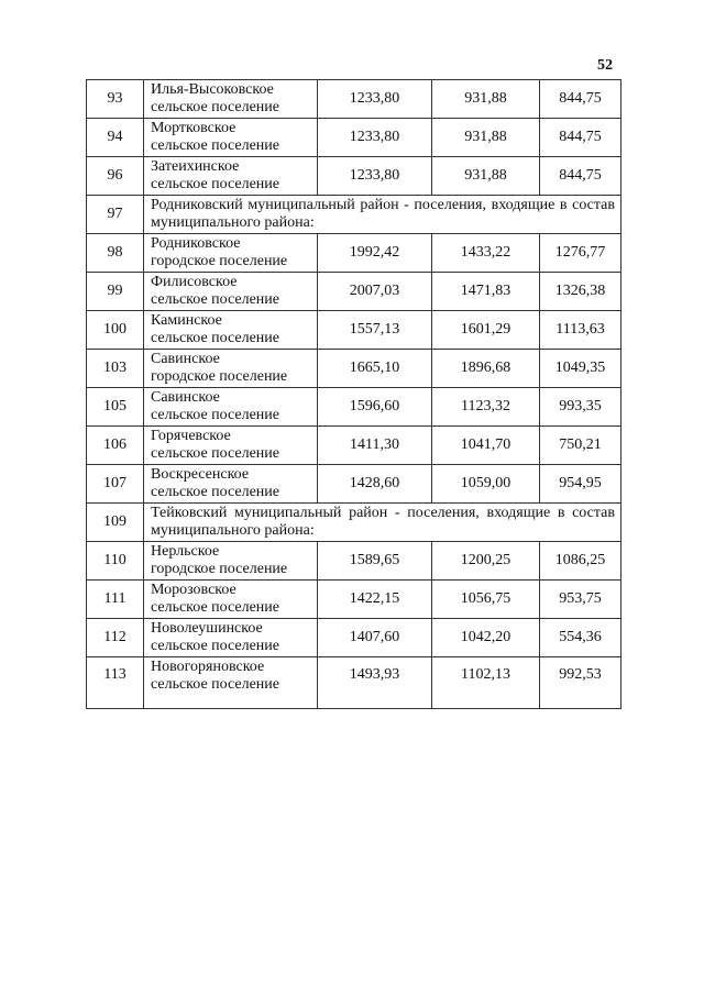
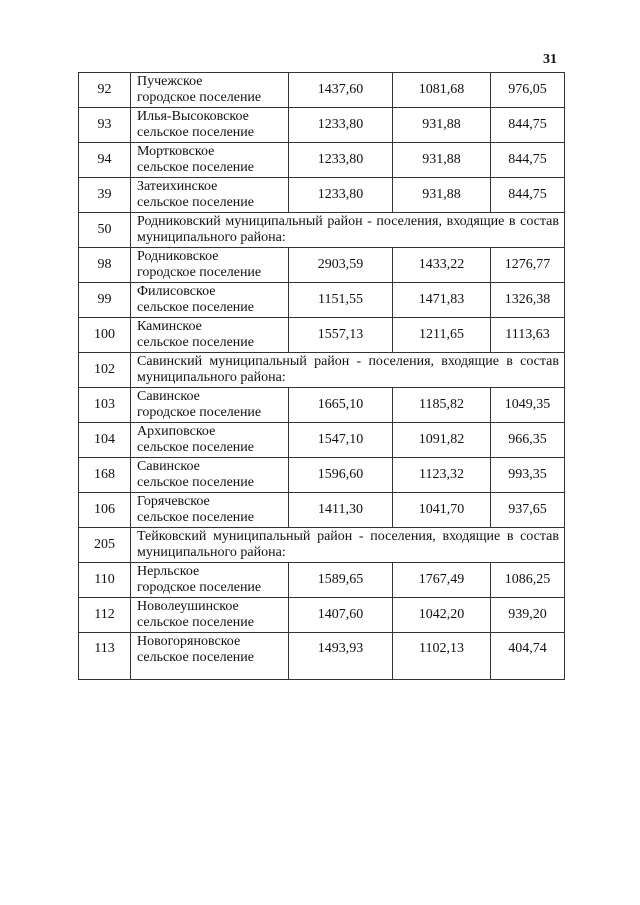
- 52
+ 31
+ 92	Пучежскоегородское поселение	1437,60	1081,68	976,05
  93	Илья-Высоковскоесельское поселение	1233,80	931,88	844,75
  94	Мортковскоесельское поселение	1233,80	931,88	844,75
- 96	Затеихинскоесельское поселение	1233,80	931,88	844,75
+ 39	Затеихинскоесельское поселение	1233,80	931,88	844,75
- 97	Родниковский муниципальный район - поселения, входящие в состав муниципального района:
+ 50	Родниковский муниципальный район - поселения, входящие в состав муниципального района:
- 98	Родниковскоегородское поселение	1992,42	1433,22	1276,77
+ 98	Родниковскоегородское поселение	2903,59	1433,22	1276,77
- 99	Филисовскоесельское поселение	2007,03	1471,83	1326,38
+ 99	Филисовскоесельское поселение	1151,55	1471,83	1326,38
- 100	Каминскоесельское поселение	1557,13	1601,29	1113,63
+ 100	Каминскоесельское поселение	1557,13	1211,65	1113,63
+ 102	Савинский муниципальный район - поселения, входящие в состав муниципального района:
- 103	Савинскоегородское поселение	1665,10	1896,68	1049,35
+ 103	Савинскоегородское поселение	1665,10	1185,82	1049,35
+ 104	Архиповскоесельское поселение	1547,10	1091,82	966,35
- 105	Савинскоесельское поселение	1596,60	1123,32	993,35
+ 168	Савинскоесельское поселение	1596,60	1123,32	993,35
- 106	Горячевскоесельское поселение	1411,30	1041,70	750,21
+ 106	Горячевскоесельское поселение	1411,30	1041,70	937,65
- 107	Воскресенскоесельское поселение	1428,60	1059,00	954,95
- 109	Тейковский муниципальный район - поселения, входящие в состав муниципального района:
+ 205	Тейковский муниципальный район - поселения, входящие в состав муниципального района:
- 110	Нерльскоегородское поселение	1589,65	1200,25	1086,25
+ 110	Нерльскоегородское поселение	1589,65	1767,49	1086,25
- 111	Морозовскоесельское поселение	1422,15	1056,75	953,75
- 112	Новолеушинскоесельское поселение	1407,60	1042,20	554,36
+ 112	Новолеушинскоесельское поселение	1407,60	1042,20	939,20
- 113	Новогоряновскоесельское поселение	1493,93	1102,13	992,53
+ 113	Новогоряновскоесельское поселение	1493,93	1102,13	404,74
